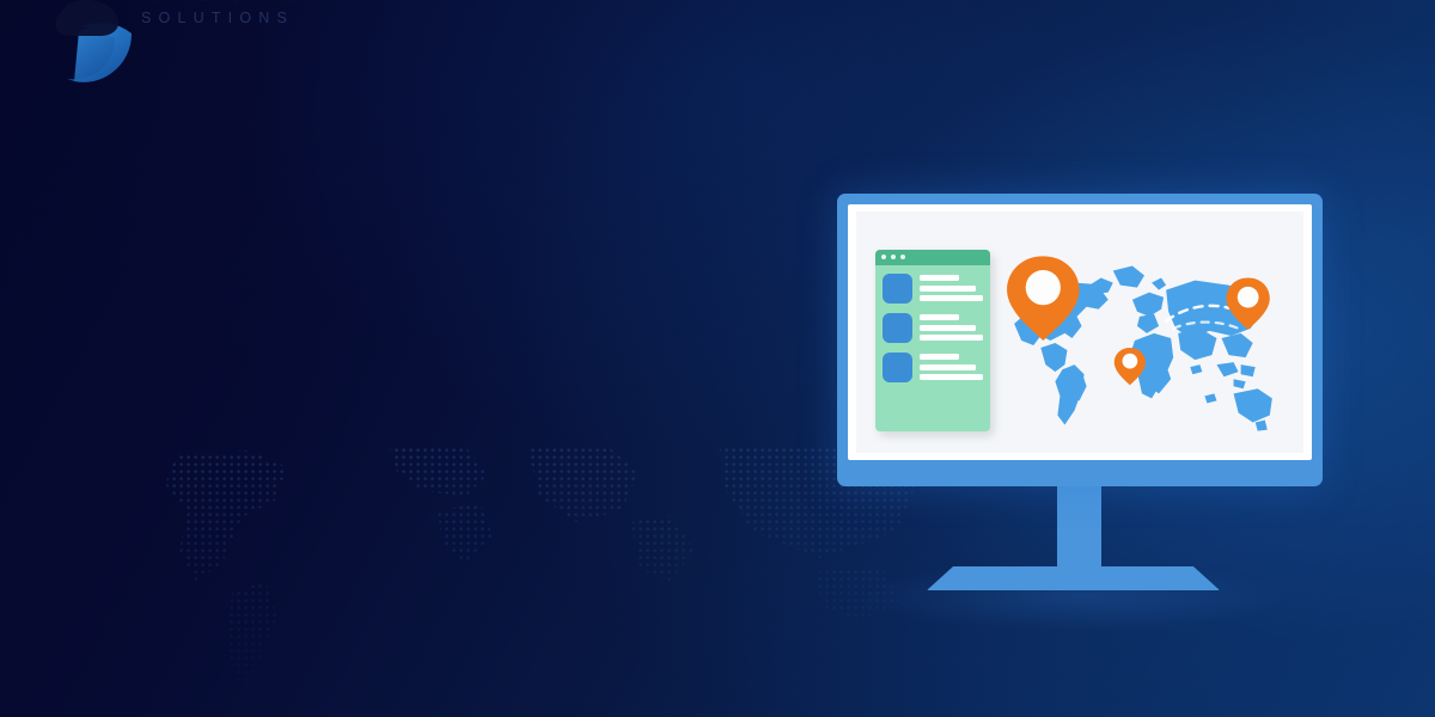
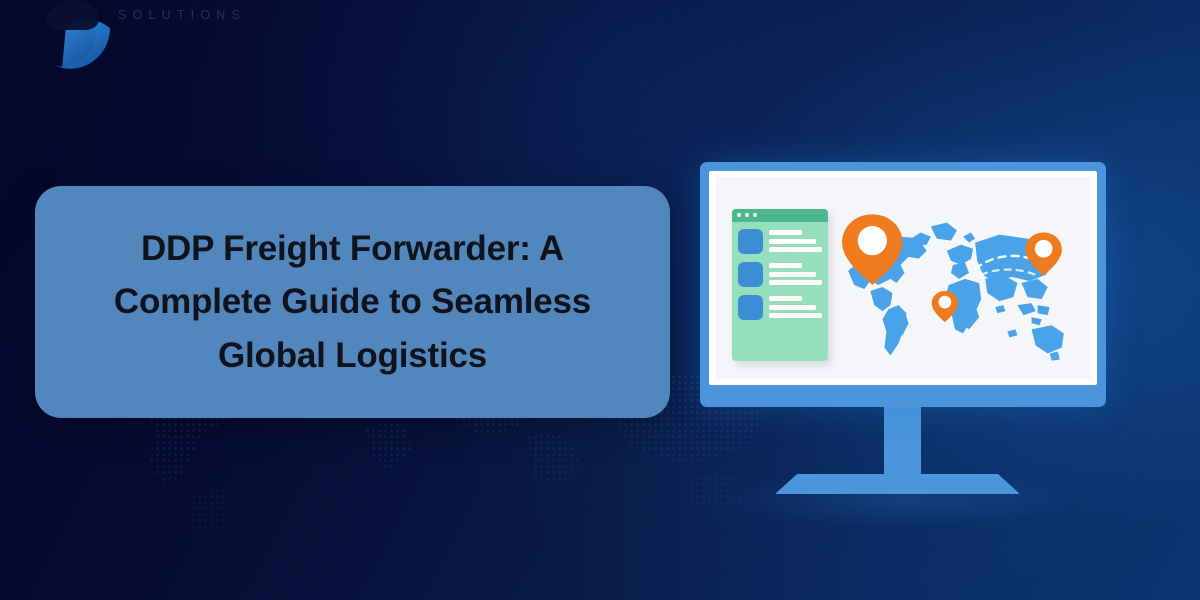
  SOLUTIONS
+ DDP Freight Forwarder: A Complete Guide to Seamless Global Logistics
